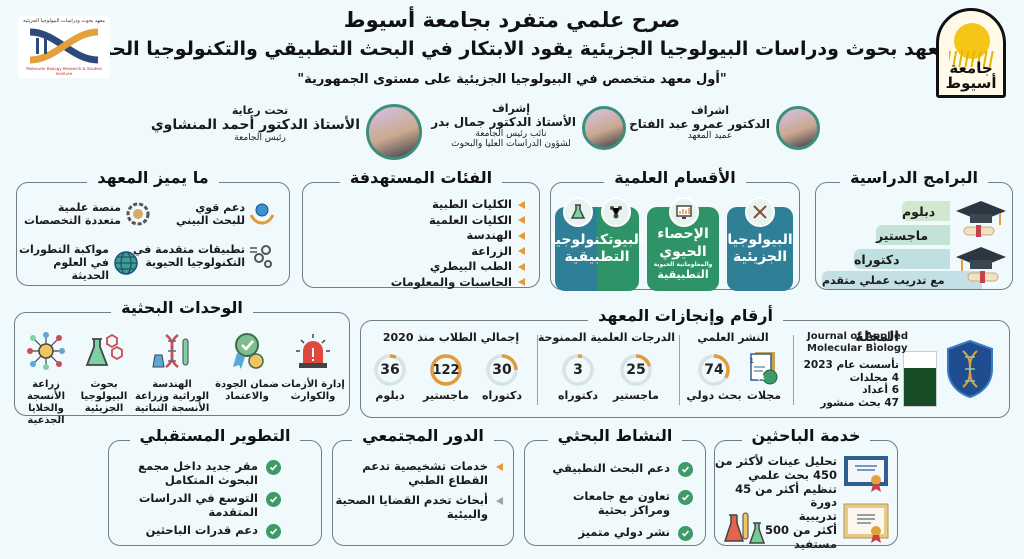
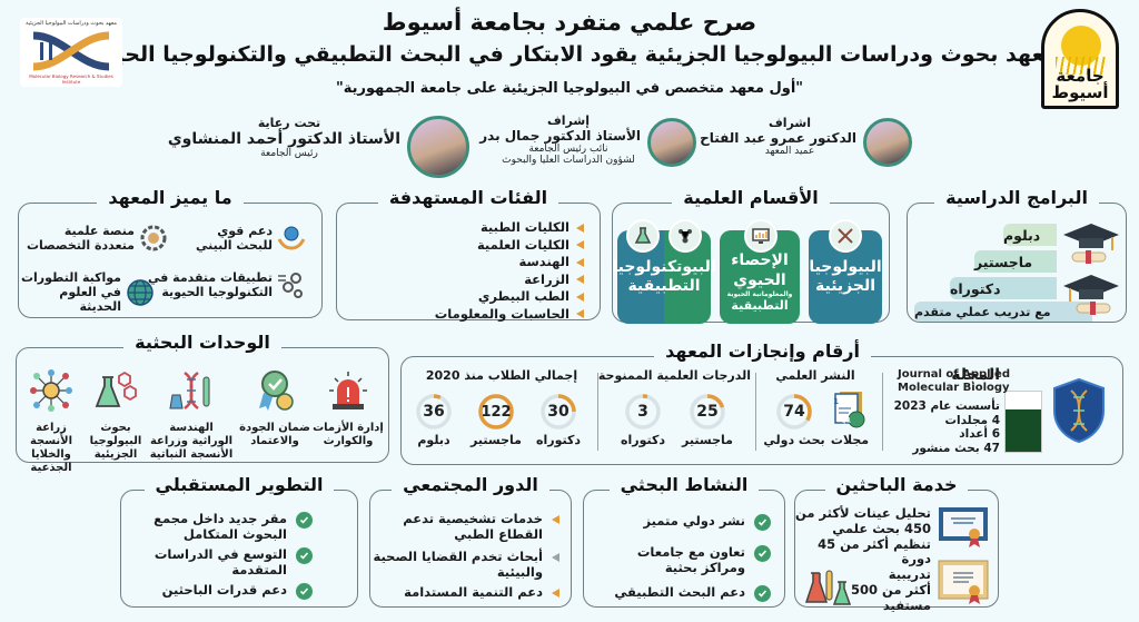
  صرح علمي متفرد بجامعة أسيوط
  عهد بحوث ودراسات البيولوجيا الجزيئية يقود الابتكار في البحث التطبيقي والتكنولوجيا الح
- "أول معهد متخصص في البيولوجيا الجزيئية على مستوى الجمهورية"
+ "أول معهد متخصص في البيولوجيا الجزيئية على جامعة الجمهورية"
  جامعة أسيوط
  تحت رعاية
  الأستاذ الدكتور أحمد المنشاوي
  رئيس الجامعة
  إشراف
  الأستاذ الدكتور جمال بدر
  نائب رئيس الجامعة
  لشؤون الدراسات العليا والبحوث
  اشراف
  الدكتور عمرو عبد الفتاح
  عميد المعهد
  ما يميز المعهد
  دعم قوي
  للبحث البيني
  منصة علمية
  متعددة التخصصات
  تطبيقات متقدمة في
  التكنولوجيا الحيوية
  مواكبة التطورات
  في العلوم الحديثة
  الفئات المستهدفة
  الكليات الطبية
  الكليات العلمية
  الهندسة
  الزراعة
  الطب البيطري
  الحاسبات والمعلومات
  الأقسام العلمية
  البيولوجيا
  الجزيئية
  الإحصاء
  الحيوي
  التطبيقية
  البيوتكنولوجيا
  التطبيقية
  البرامج الدراسية
  دبلوم
  ماجستير
  دكتوراه
  مع تدريب عملي متقدم
  الوحدات البحثية
  إدارة الأزمات والكوارث
  ضمان الجودة والاعتماد
  الهندسة الوراثية وزراعة الأنسجة النباتية
  بحوث البيولوجيا الجزيئية
  زراعة الأنسجة والخلايا الجذعية
  أرقام وإنجازات المعهد
  المجلة
  Journal of Applied
  Molecular Biology
  تأسست عام 2023
  4 مجلدات
  6 أعداد
  47 بحث منشور
  النشر العلمي
  مجلات
  74
  بحث دولي
  الدرجات العلمية الممنوحة
  25
  ماجستير
  3
  دكتوراه
  إجمالي الطلاب منذ 2020
  30
  دكتوراه
  122
  ماجستير
  36
  دبلوم
  التطوير المستقبلي
  مقر جديد داخل مجمع البحوث المتكامل
  التوسع في الدراسات المتقدمة
  دعم قدرات الباحثين
  الدور المجتمعي
  خدمات تشخيصية تدعم القطاع الطبي
  أبحاث تخدم القضايا الصحية والبيئية
+ دعم التنمية المستدامة
  النشاط البحثي
- دعم البحث التطبيقي
+ نشر دولي متميز
  تعاون مع جامعات ومراكز بحثية
- نشر دولي متميز
+ دعم البحث التطبيقي
  خدمة الباحثين
  تحليل عينات لأكثر من
  450 بحث علمي
  تنظيم أكثر من 45 دورة
  تدريبية
  أكثر من 500
  مستفيد
